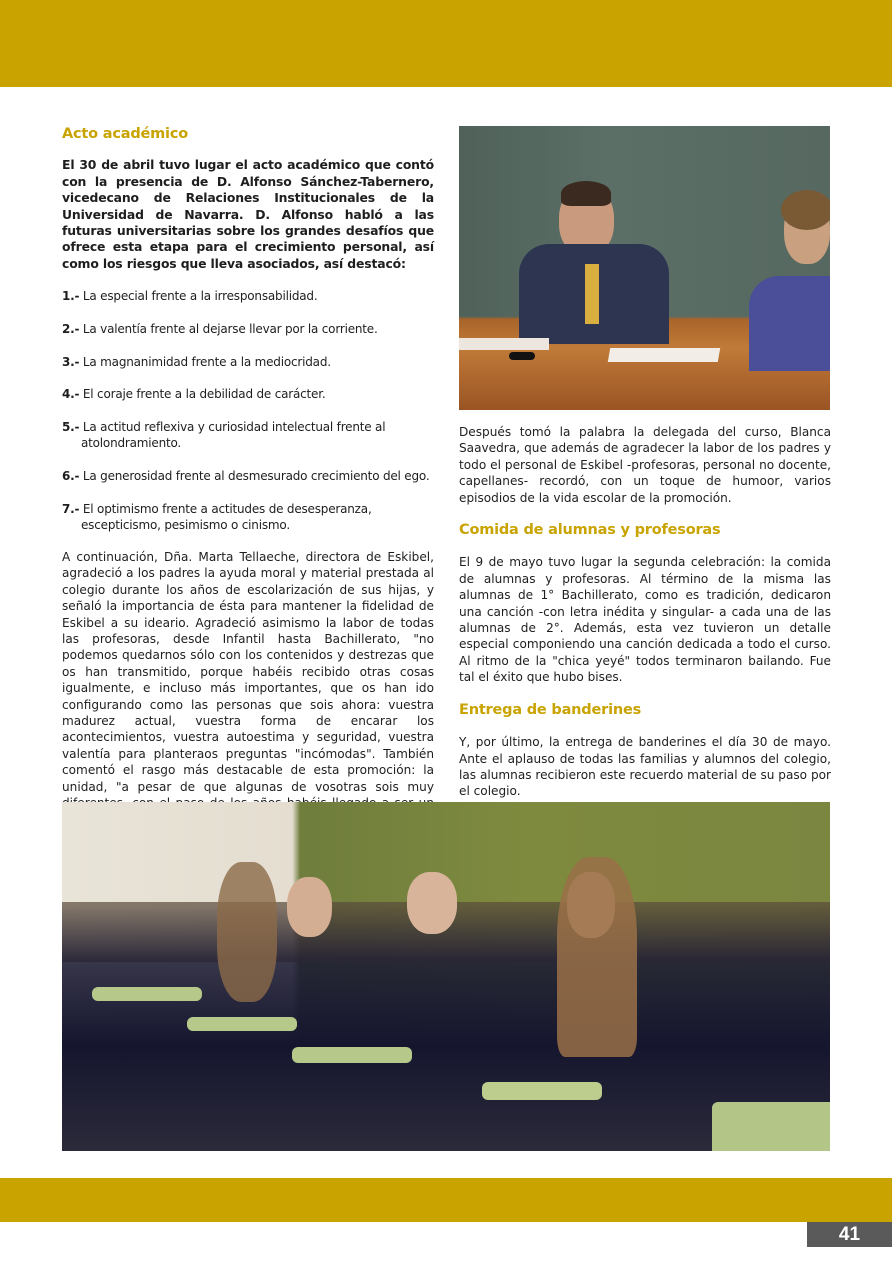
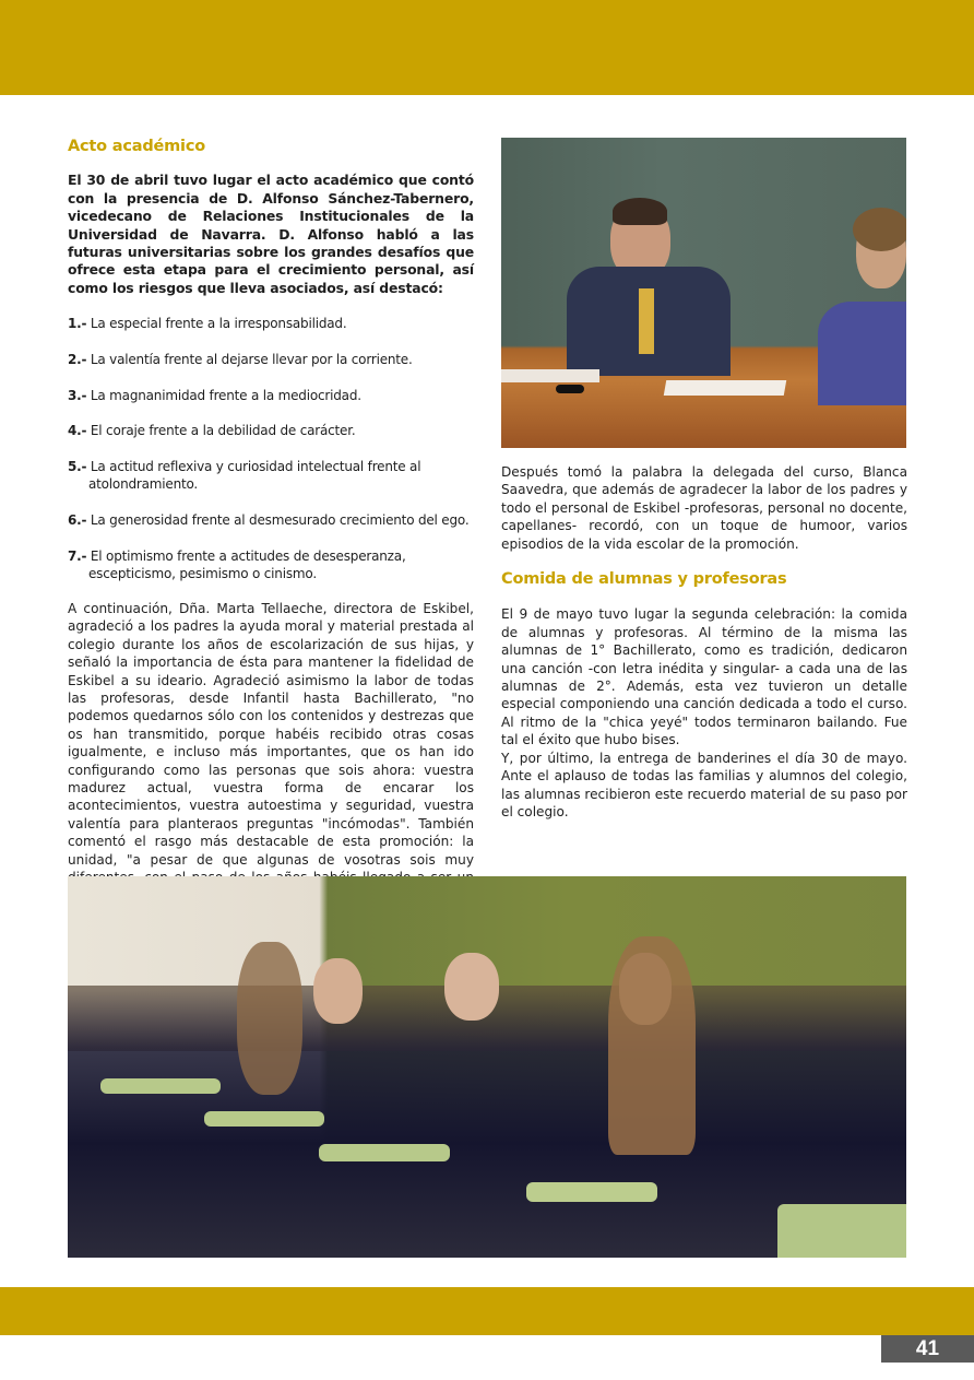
  Acto académico
  El 30 de abril tuvo lugar el acto académico que contó con la presencia de D. Alfonso Sánchez-Tabernero, vicedecano de Relaciones Institucionales de la Universidad de Navarra. D. Alfonso habló a las futuras universitarias sobre los grandes desafíos que ofrece esta etapa para el crecimiento personal, así como los riesgos que lleva asociados, así destacó:
  1.- La especial frente a la irresponsabilidad.
  2.- La valentía frente al dejarse llevar por la corriente.
  3.- La magnanimidad frente a la mediocridad.
  4.- El coraje frente a la debilidad de carácter.
  5.- La actitud reflexiva y curiosidad intelectual frente al atolondramiento.
  6.- La generosidad frente al desmesurado crecimiento del ego.
  7.- El optimismo frente a actitudes de desesperanza, escepticismo, pesimismo o cinismo.
  A continuación, Dña. Marta Tellaeche, directora de Eskibel, agradeció a los padres la ayuda moral y material prestada al colegio durante los años de escolarización de sus hijas, y señaló la importancia de ésta para mantener la fidelidad de Eskibel a su ideario. Agradeció asimismo la labor de todas las profesoras, desde Infantil hasta Bachillerato, "no podemos quedarnos sólo con los contenidos y destrezas que os han transmitido, porque habéis recibido otras cosas igualmente, e incluso más importantes, que os han ido configurando como las personas que sois ahora: vuestra madurez actual, vuestra forma de encarar los acontecimientos, vuestra autoestima y seguridad, vuestra valentía para planteraos preguntas "incómodas". También comentó el rasgo más destacable de esta promoción: la unidad, "a pesar de que algunas de vosotras sois muy
  Después tomó la palabra la delegada del curso, Blanca Saavedra, que además de agradecer la labor de los padres y todo el personal de Eskibel -profesoras, personal no docente, capellanes- recordó, con un toque de humoor, varios episodios de la vida escolar de la promoción.
  Comida de alumnas y profesoras
  El 9 de mayo tuvo lugar la segunda celebración: la comida de alumnas y profesoras. Al término de la misma las alumnas de 1° Bachillerato, como es tradición, dedicaron una canción -con letra inédita y singular- a cada una de las alumnas de 2°. Además, esta vez tuvieron un detalle especial componiendo una canción dedicada a todo el curso. Al ritmo de la "chica yeyé" todos terminaron bailando. Fue tal el éxito que hubo bises.
- Entrega de banderines
  Y, por último, la entrega de banderines el día 30 de mayo. Ante el aplauso de todas las familias y alumnos del colegio, las alumnas recibieron este recuerdo material de su paso por el colegio.
  41
